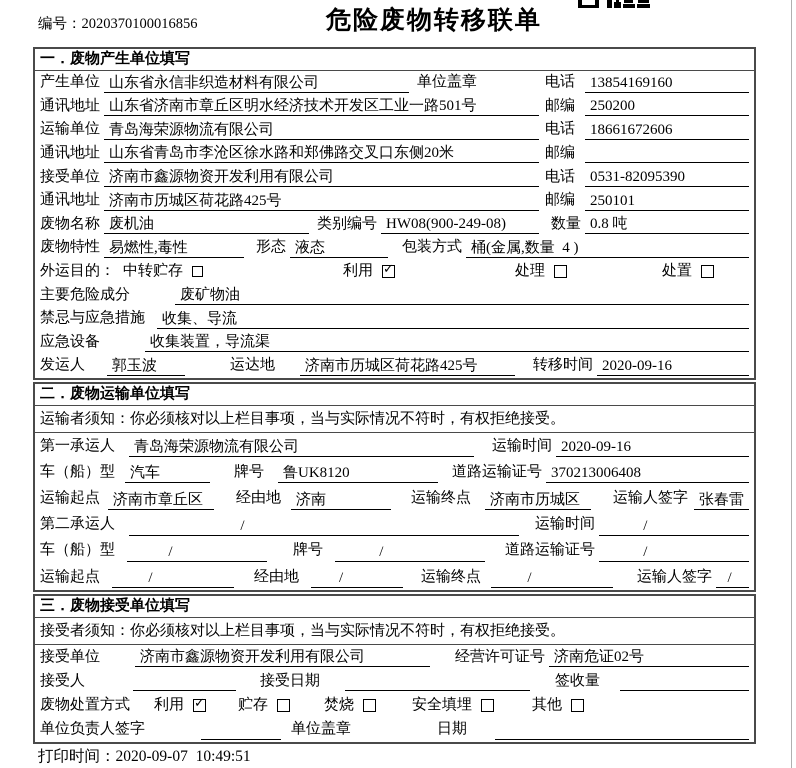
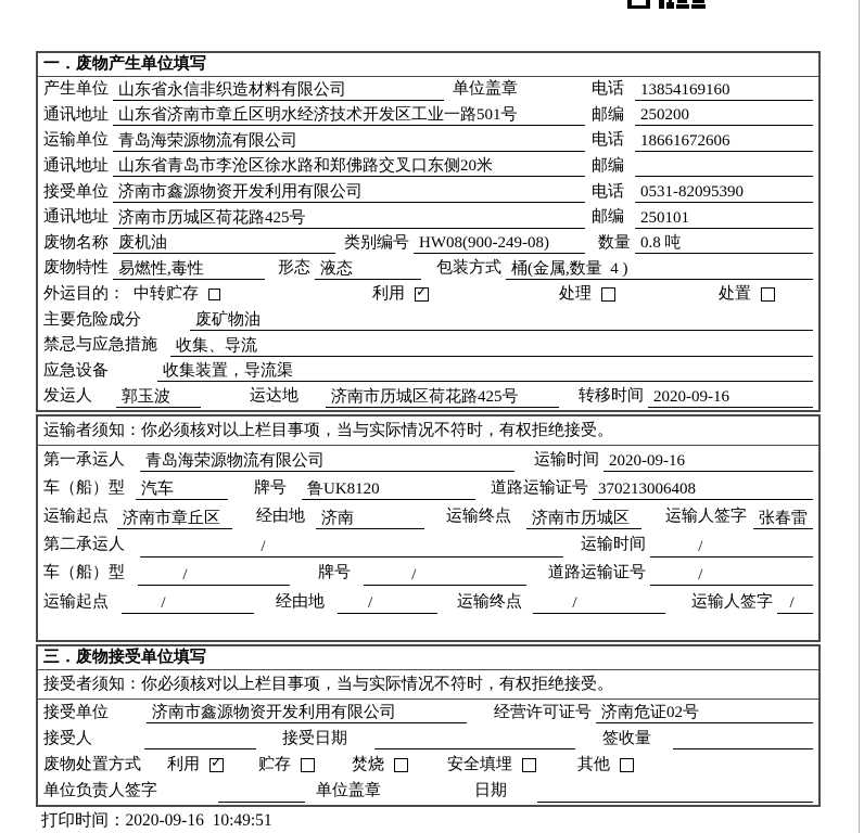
- 编号：2020370100016856
- 危险废物转移联单
  一．废物产生单位填写
  产生单位
  山东省永信非织造材料有限公司
  单位盖章
  电话
  13854169160
  通讯地址
  山东省济南市章丘区明水经济技术开发区工业一路501号
  邮编
  250200
  运输单位
  青岛海荣源物流有限公司
  电话
  18661672606
  通讯地址
  山东省青岛市李沧区徐水路和郑佛路交叉口东侧20米
  邮编
  接受单位
  济南市鑫源物资开发利用有限公司
  电话
  0531-82095390
  通讯地址
  济南市历城区荷花路425号
  邮编
  250101
  废物名称
  废机油
  类别编号
  HW08(900-249-08)
  数量
  0.8 吨
  废物特性
  易燃性,毒性
  形态
  液态
  包装方式
  桶(金属,数量 4 )
  外运目的：
  中转贮存
  利用
  处理
  处置
  主要危险成分
  废矿物油
  禁忌与应急措施
  收集、导流
  应急设备
  收集装置，导流渠
  发运人
  郭玉波
  运达地
  济南市历城区荷花路425号
  转移时间
  2020-09-16
- 二．废物运输单位填写
  运输者须知：你必须核对以上栏目事项，当与实际情况不符时，有权拒绝接受。
  第一承运人
  青岛海荣源物流有限公司
  运输时间
  2020-09-16
  车（船）型
  汽车
  牌号
  鲁UK8120
  道路运输证号
  370213006408
  运输起点
  济南市章丘区
  经由地
  济南
  运输终点
  济南市历城区
  运输人签字
  张春雷
  第二承运人
  /
  运输时间
  /
  车（船）型
  /
  牌号
  /
  道路运输证号
  /
  运输起点
  /
  经由地
  /
  运输终点
  /
  运输人签字
  /
  三．废物接受单位填写
  接受者须知：你必须核对以上栏目事项，当与实际情况不符时，有权拒绝接受。
  接受单位
  济南市鑫源物资开发利用有限公司
  经营许可证号
  济南危证02号
  接受人
  接受日期
  签收量
  废物处置方式
  利用
  贮存
  焚烧
  安全填埋
  其他
  单位负责人签字
  单位盖章
  日期
- 打印时间：2020-09-07 10:49:51
+ 打印时间：2020-09-16 10:49:51
